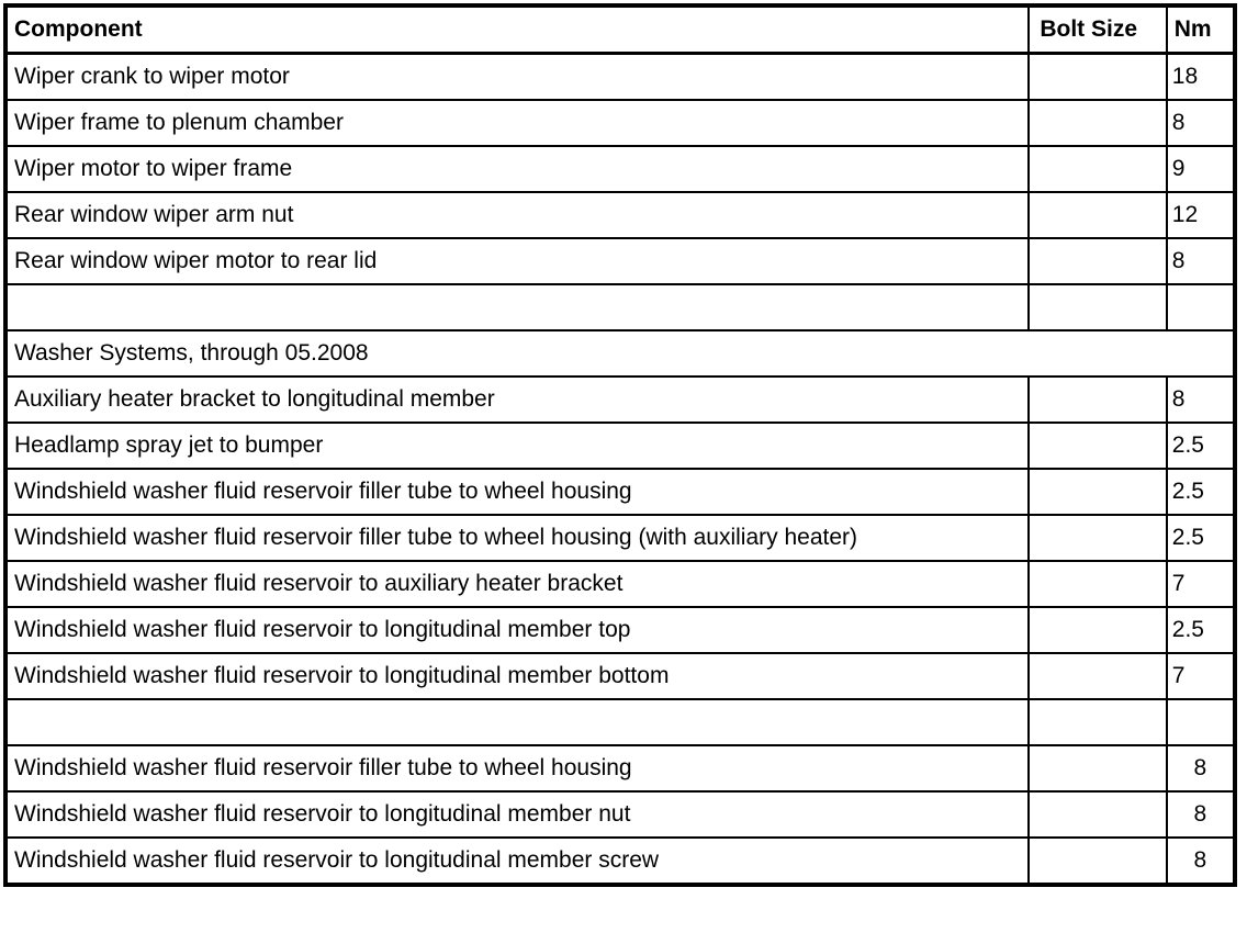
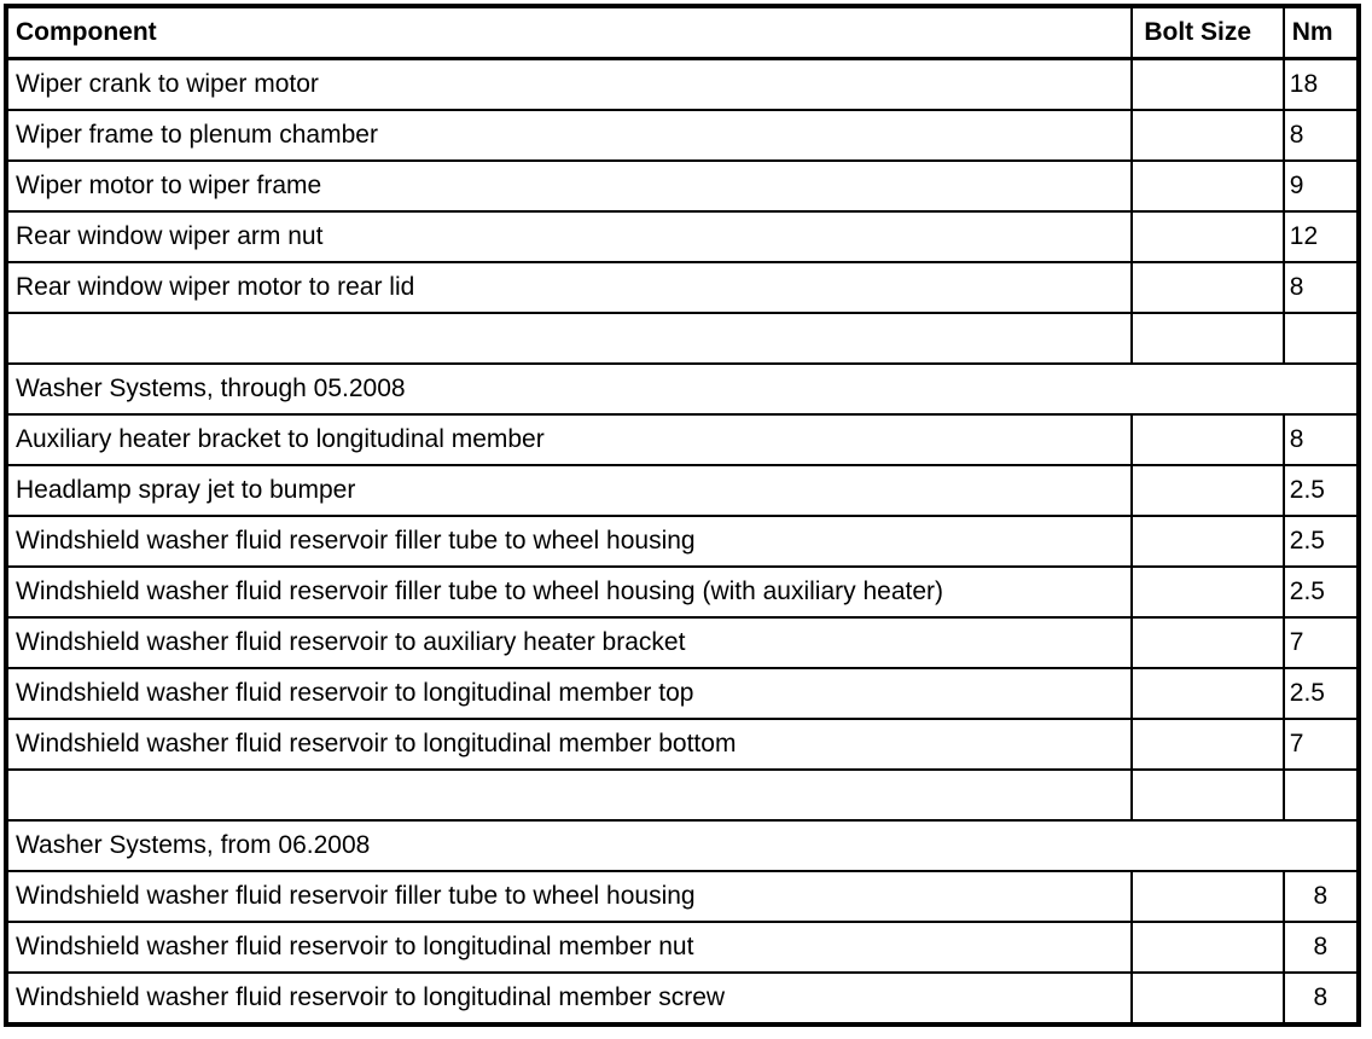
  Component	Bolt Size	Nm
  Wiper crank to wiper motor		18
  Wiper frame to plenum chamber		8
  Wiper motor to wiper frame		9
  Rear window wiper arm nut		12
  Rear window wiper motor to rear lid		8
  Washer Systems, through 05.2008
  Auxiliary heater bracket to longitudinal member		8
  Headlamp spray jet to bumper		2.5
  Windshield washer fluid reservoir filler tube to wheel housing		2.5
  Windshield washer fluid reservoir filler tube to wheel housing (with auxiliary heater)		2.5
  Windshield washer fluid reservoir to auxiliary heater bracket		7
  Windshield washer fluid reservoir to longitudinal member top		2.5
  Windshield washer fluid reservoir to longitudinal member bottom		7
+ Washer Systems, from 06.2008
  Windshield washer fluid reservoir filler tube to wheel housing		8
  Windshield washer fluid reservoir to longitudinal member nut		8
  Windshield washer fluid reservoir to longitudinal member screw		8
